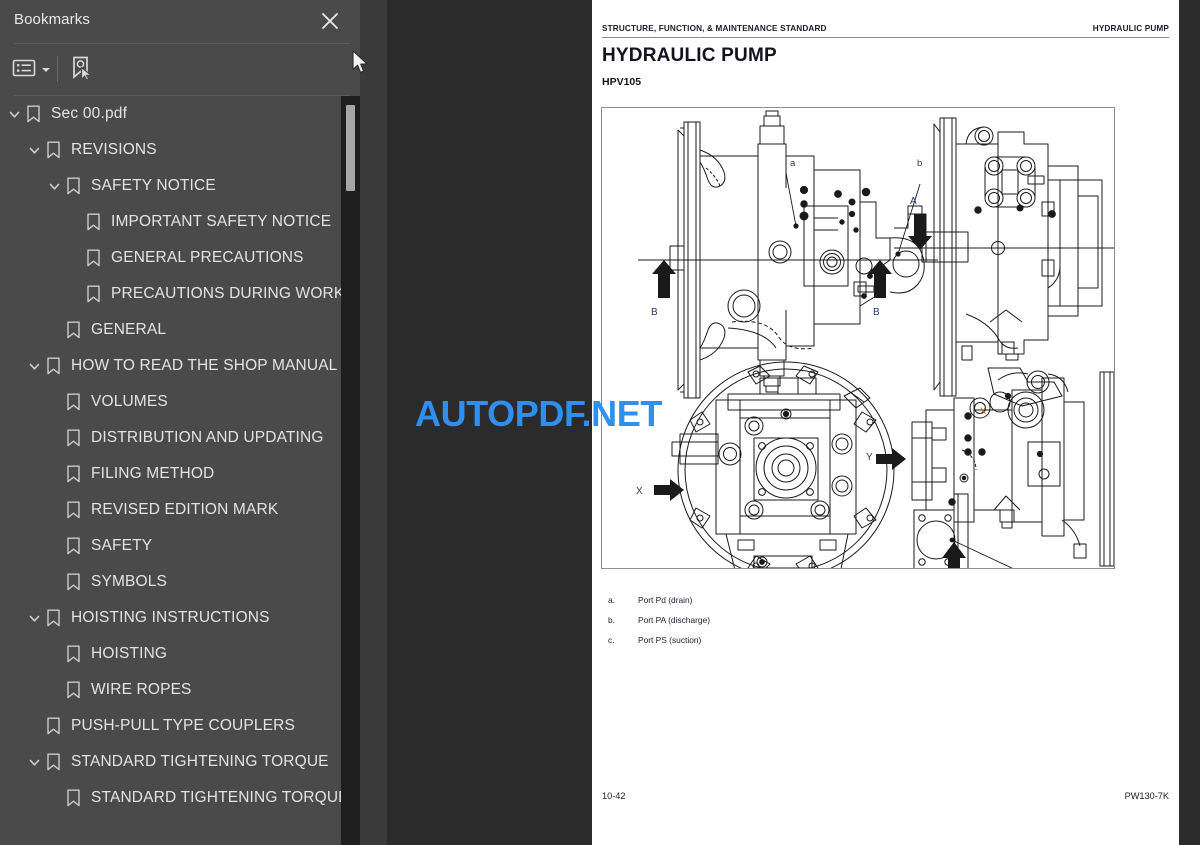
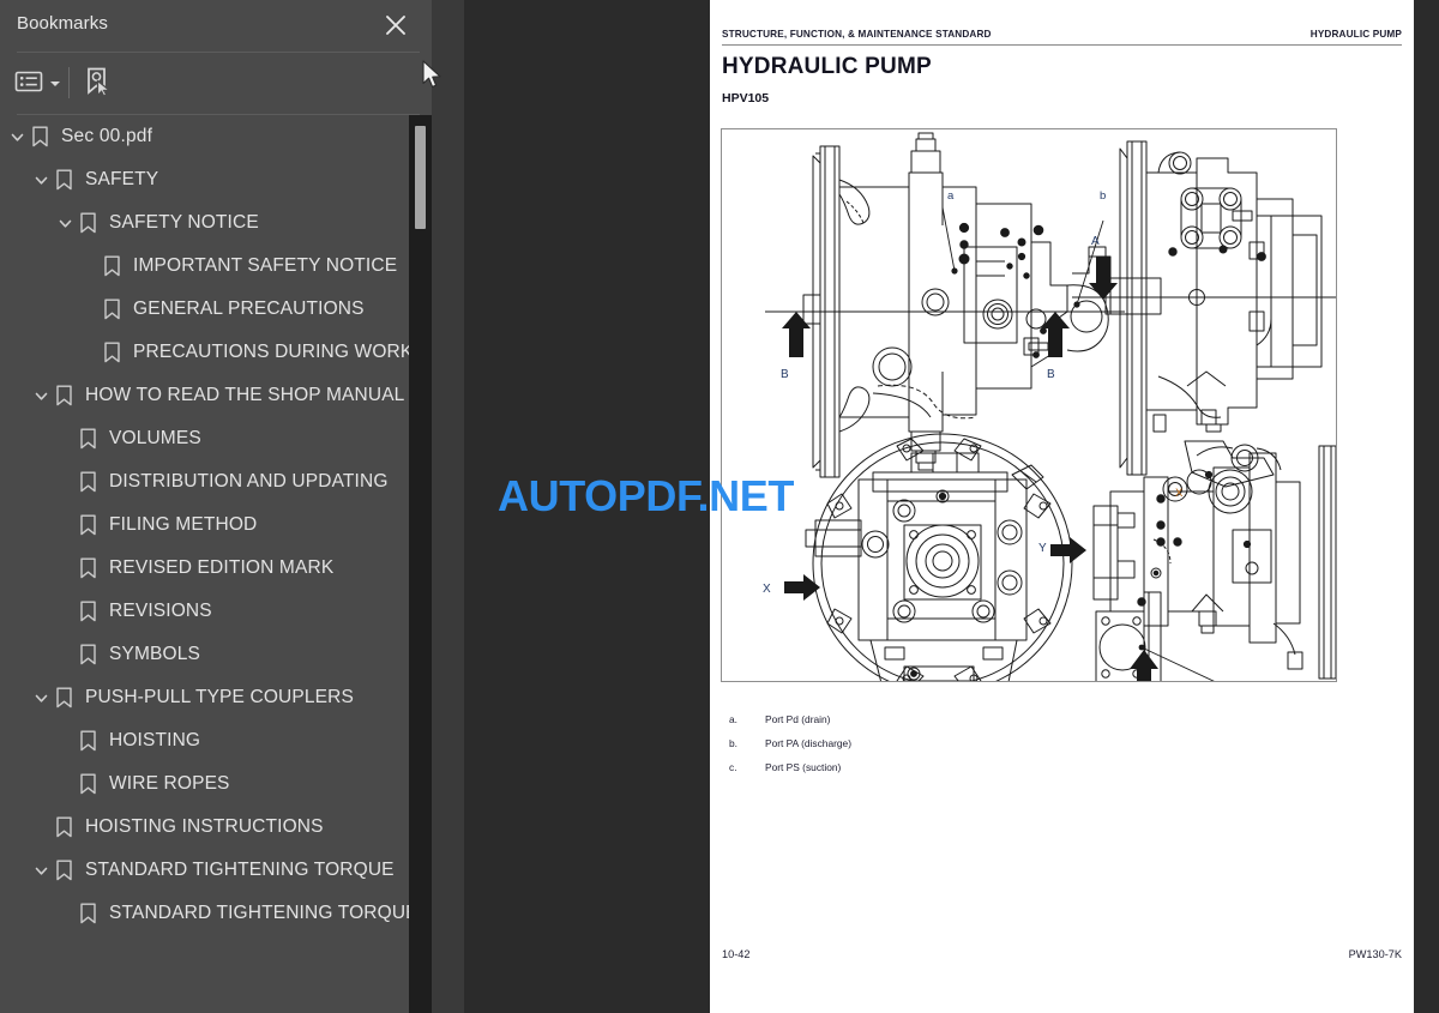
  Bookmarks
  Sec 00.pdf
- REVISIONS
+ SAFETY
  SAFETY NOTICE
  IMPORTANT SAFETY NOTICE
  GENERAL PRECAUTIONS
  PRECAUTIONS DURING WORK
- GENERAL
  HOW TO READ THE SHOP MANUAL
  VOLUMES
  DISTRIBUTION AND UPDATING
  FILING METHOD
  REVISED EDITION MARK
- SAFETY
+ REVISIONS
  SYMBOLS
- HOISTING INSTRUCTIONS
+ PUSH-PULL TYPE COUPLERS
  HOISTING
  WIRE ROPES
- PUSH-PULL TYPE COUPLERS
+ HOISTING INSTRUCTIONS
  STANDARD TIGHTENING TORQUE
  STANDARD TIGHTENING TORQU
  STRUCTURE, FUNCTION, & MAINTENANCE STANDARD
  HYDRAULIC PUMP
  HYDRAULIC PUMP
  HPV105
  a
  b
  B
  B
  A
  X
  X
  Y
  a.
  Port Pd (drain)
  b.
  Port PA (discharge)
  c.
  Port PS (suction)
  10-42
  PW130-7K
  AUTOPDF.NET
